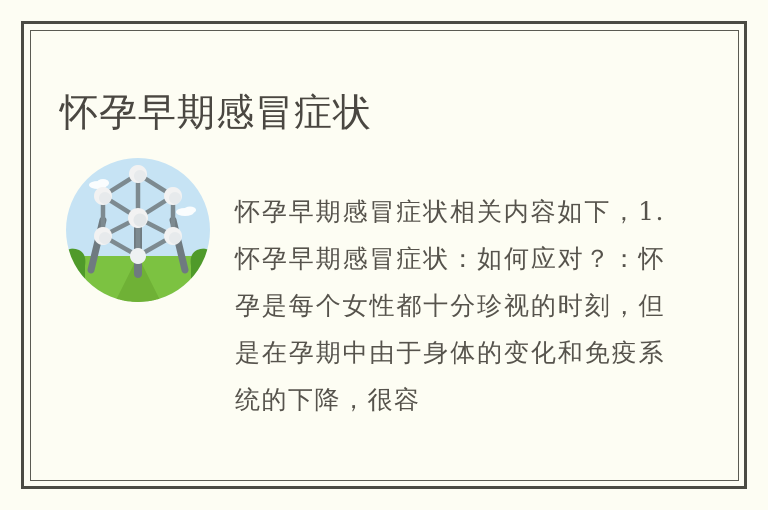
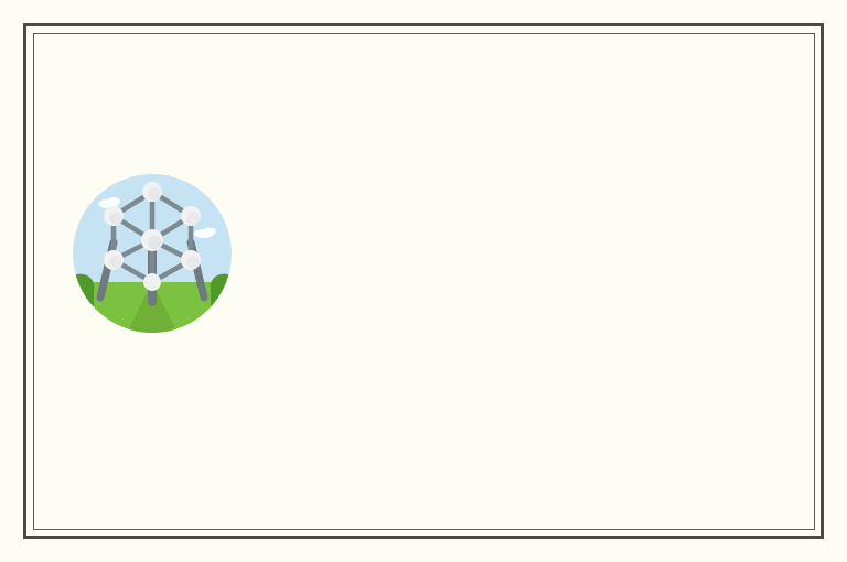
- 怀孕早期感冒症状
- 怀孕早期感冒症状相关内容如下，1. 怀孕早期感冒症状：如何应对？：怀孕是每个女性都十分珍视的时刻，但是在孕期中由于身体的变化和免疫系统的下降，很容
